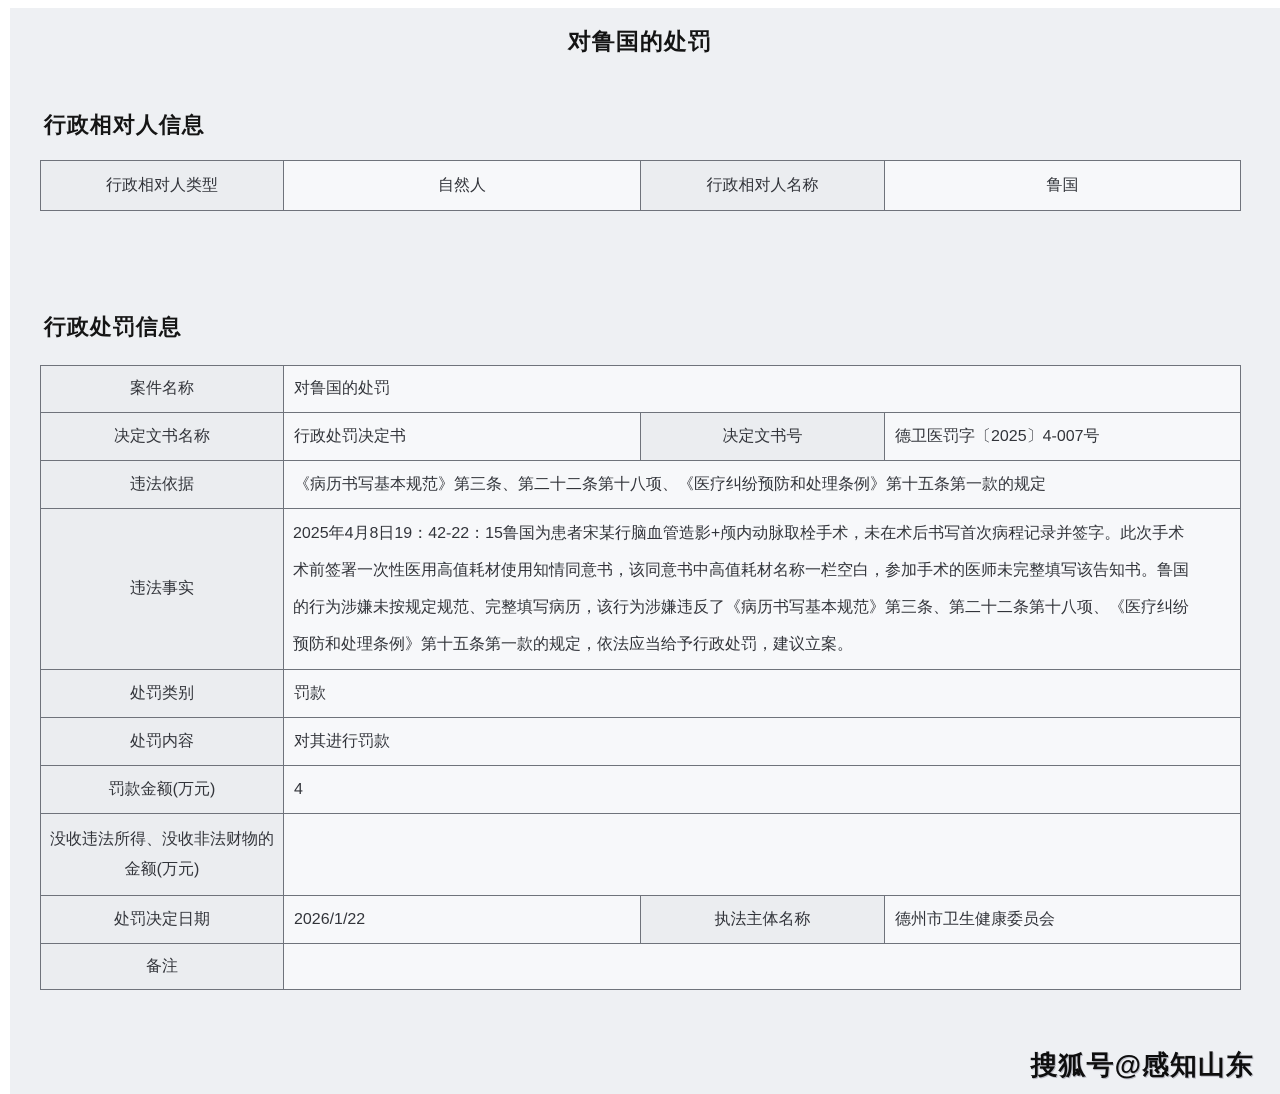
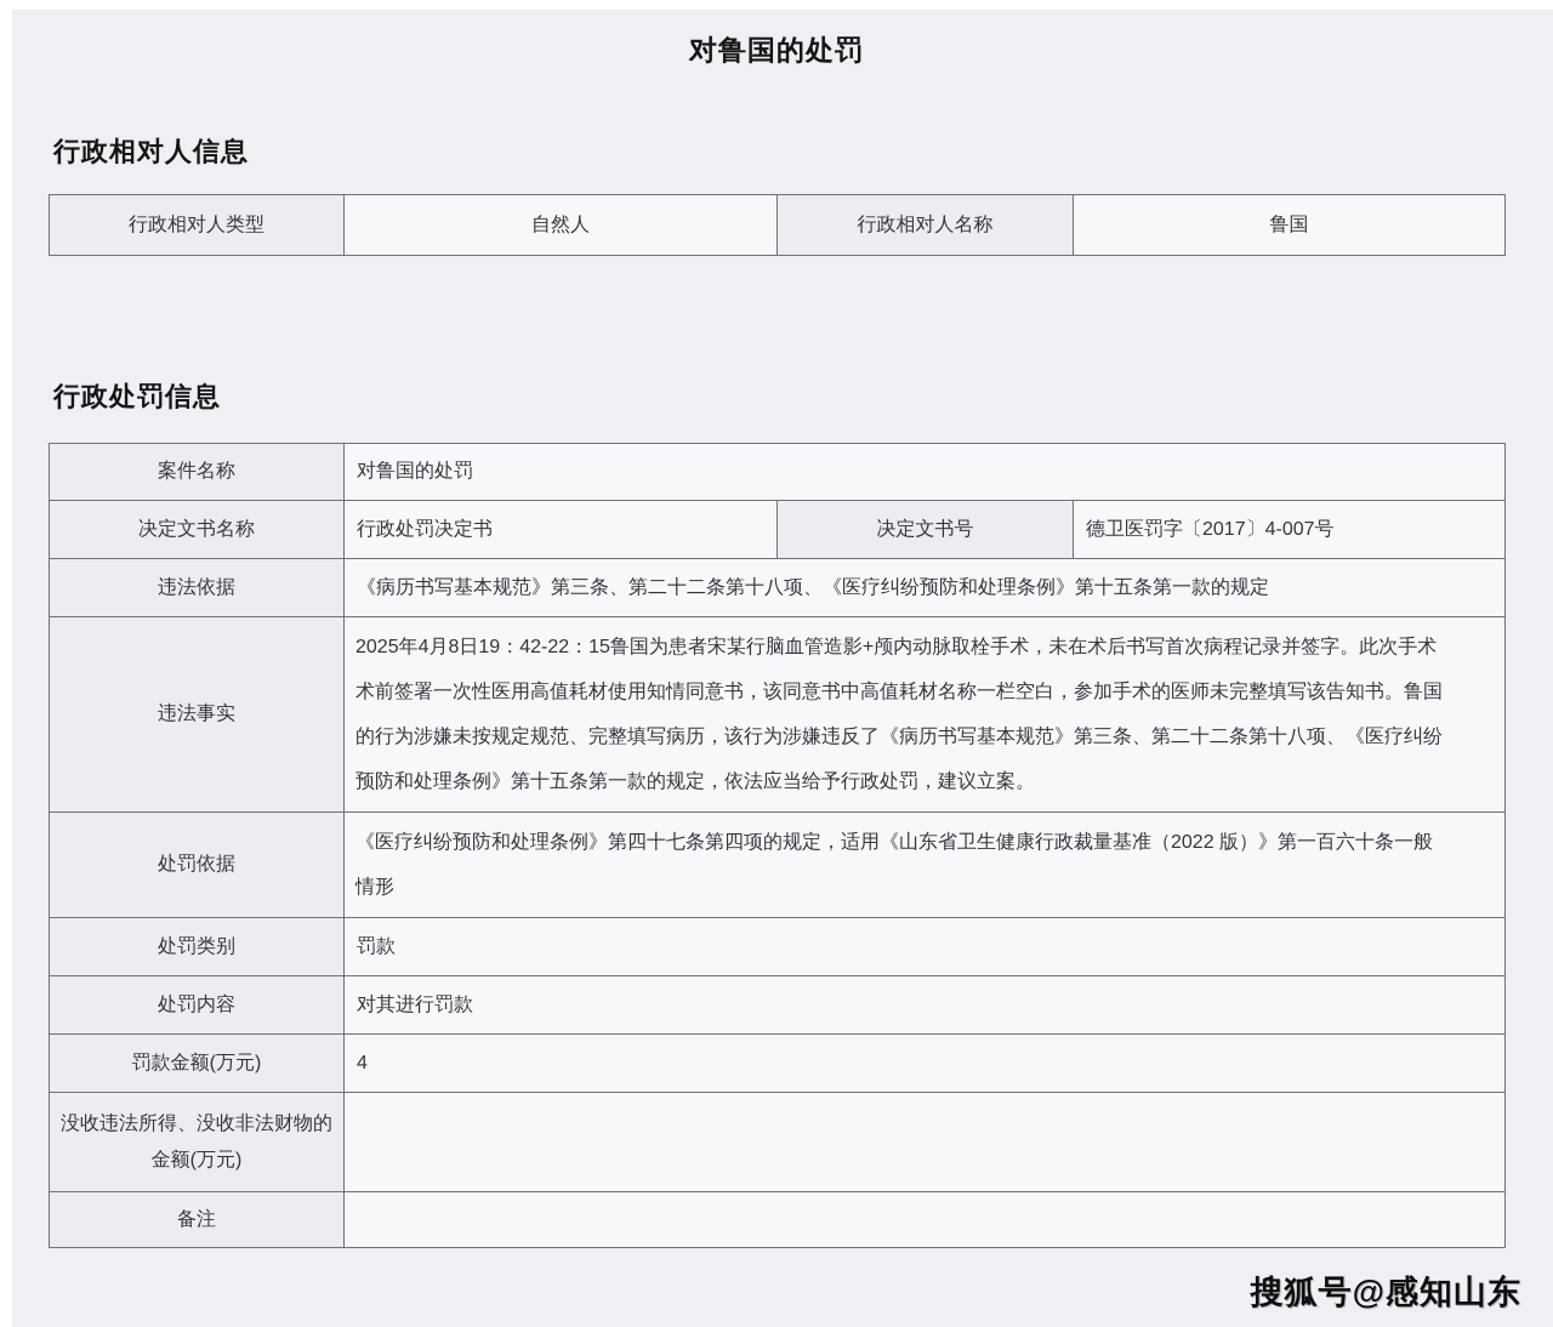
  对鲁国的处罚
  行政相对人信息
  行政相对人类型	自然人	行政相对人名称	鲁国
  行政处罚信息
  案件名称	对鲁国的处罚
- 决定文书名称	行政处罚决定书	决定文书号	德卫医罚字〔2025〕4-007号
+ 决定文书名称	行政处罚决定书	决定文书号	德卫医罚字〔2017〕4-007号
  违法依据	《病历书写基本规范》第三条、第二十二条第十八项、《医疗纠纷预防和处理条例》第十五条第一款的规定
  违法事实	2025年4月8日19：42-22：15鲁国为患者宋某行脑血管造影+颅内动脉取栓手术，未在术后书写首次病程记录并签字。此次手术术前签署一次性医用高值耗材使用知情同意书，该同意书中高值耗材名称一栏空白，参加手术的医师未完整填写该告知书。鲁国的行为涉嫌未按规定规范、完整填写病历，该行为涉嫌违反了《病历书写基本规范》第三条、第二十二条第十八项、《医疗纠纷预防和处理条例》第十五条第一款的规定，依法应当给予行政处罚，建议立案。
+ 处罚依据	《医疗纠纷预防和处理条例》第四十七条第四项的规定，适用《山东省卫生健康行政裁量基准（2022 版）》第一百六十条一般情形
  处罚类别	罚款
  处罚内容	对其进行罚款
  罚款金额(万元)	4
  没收违法所得、没收非法财物的金额(万元)
- 处罚决定日期	2026/1/22	执法主体名称	德州市卫生健康委员会
  备注
  搜狐号@感知山东
